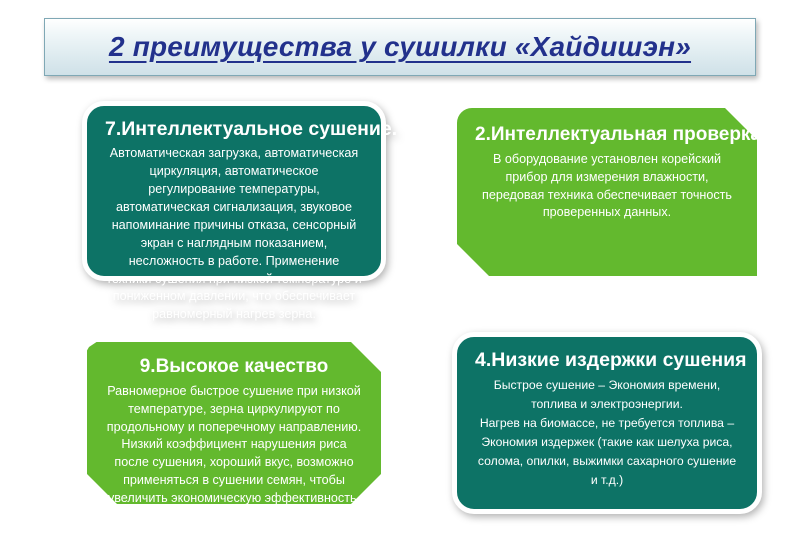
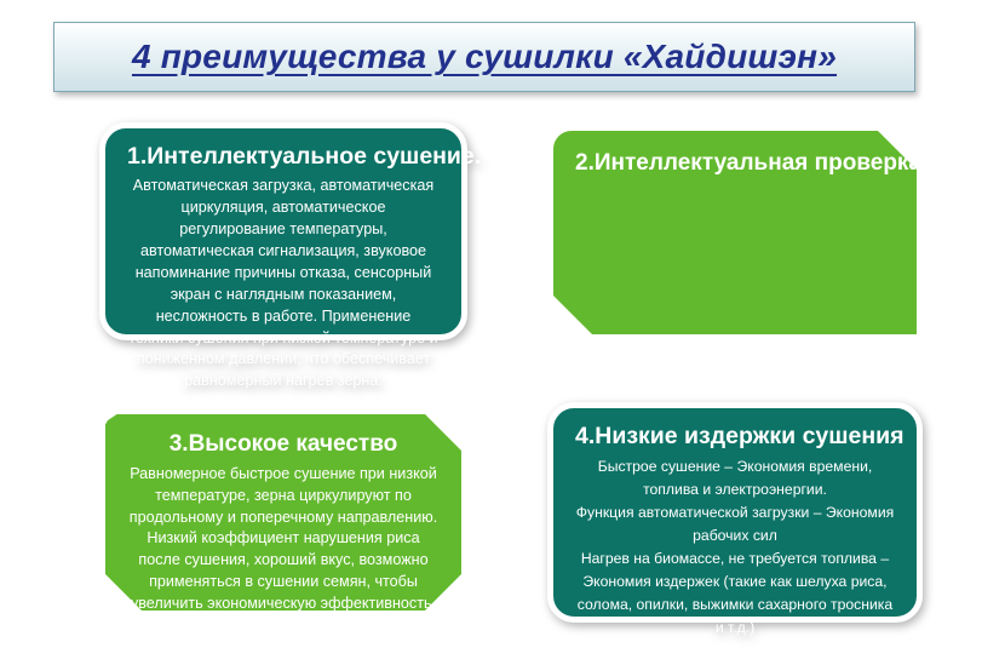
- 2 преимущества у сушилки «Хайдишэн»
+ 4 преимущества у сушилки «Хайдишэн»
- 7.Интеллектуальное сушение.
+ 1.Интеллектуальное сушение.
  Автоматическая загрузка, автоматическая циркуляция, автоматическое регулирование температуры, автоматическая сигнализация, звуковое напоминание причины отказа, сенсорный экран с наглядным показанием, несложность в работе. Применение техники сушения при низкой температуре и
  2.Интеллектуальная проверк
- В оборудование установлен корейский прибор для измерения влажности, передовая техника обеспечивает точность проверенных данных.
- 9.Высокое качество
+ 3.Высокое качество
  Равномерное быстрое сушение при низкой температуре, зерна циркулируют по продольному и поперечному направлению. Низкий коэффициент нарушения риса после сушения, хороший вкус, возможно применяться в сушении семян, чтобы величить экономическую эффективность
  4.Низкие издержки сушения
  Быстрое сушение – Экономия времени, топлива и электроэнергии.
+ Функция автоматической загрузки – Экономия рабочих сил
- Нагрев на биомассе, не требуется топлива – Экономия издержек (такие как шелуха риса, солома, опилки, выжимки сахарного сушение и т.д.)
+ Нагрев на биомассе, не требуется топлива – Экономия издержек (такие как шелуха риса, солома, опилки, выжимки сахарного тросника и т.д.)
